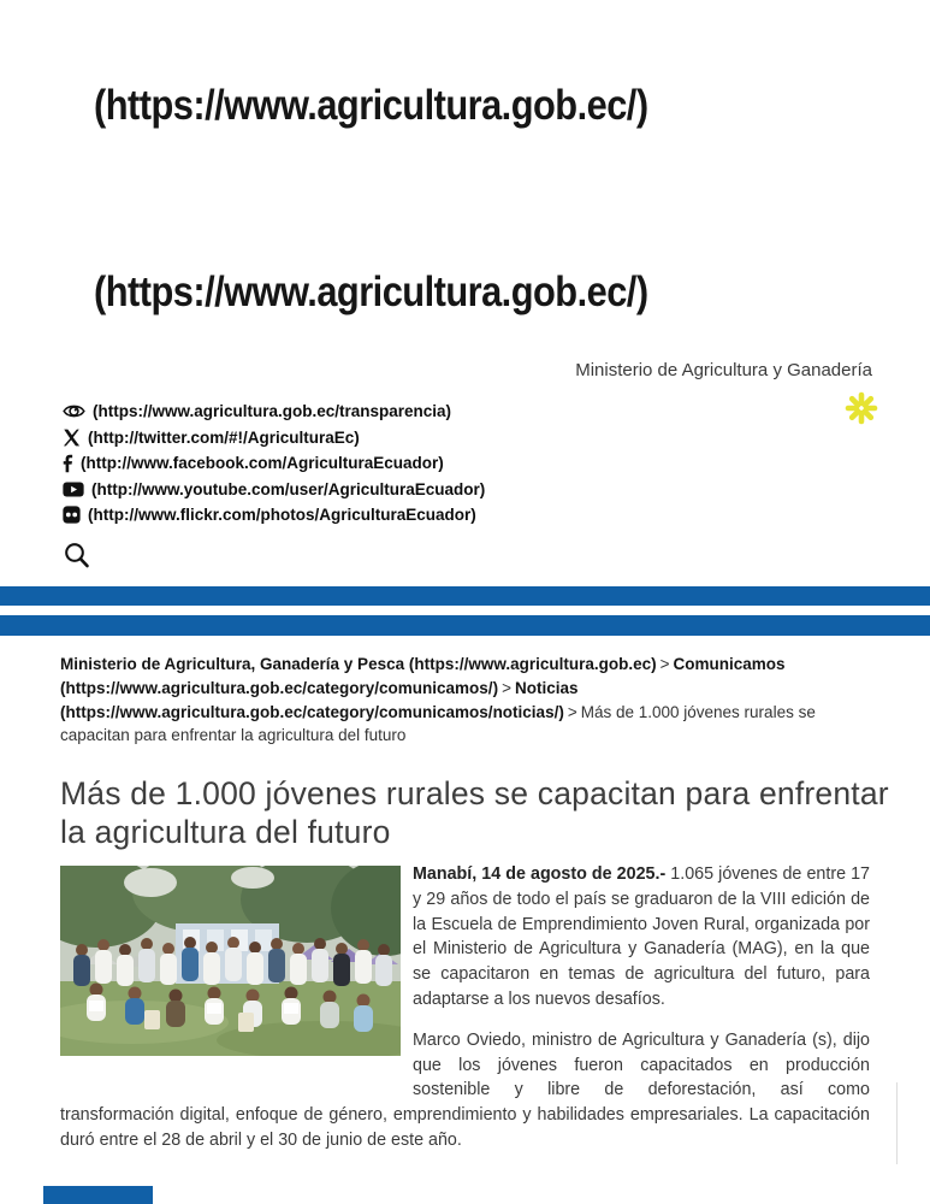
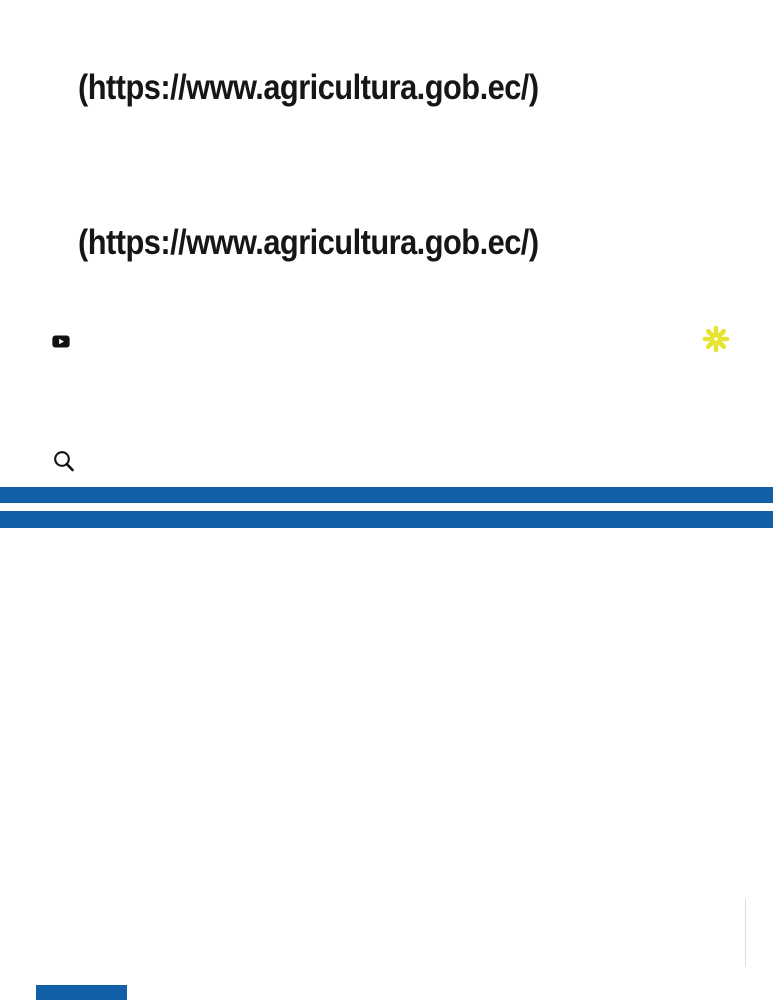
  (https://www.agricultura.gob.ec/)
  (https://www.agricultura.gob.ec/)
- Ministerio de Agricultura y Ganadería
- (https://www.agricultura.gob.ec/transparencia)
- (http://twitter.com/#!/AgriculturaEc)
- (http://www.facebook.com/AgriculturaEcuador)
- (http://www.youtube.com/user/AgriculturaEcuador)
- (http://www.flickr.com/photos/AgriculturaEcuador)
- Ministerio de Agricultura, Ganadería y Pesca (https://www.agricultura.gob.ec) > Comunicamos (https://www.agricultura.gob.ec/category/comunicamos/) > Noticias (https://www.agricultura.gob.ec/category/comunicamos/noticias/) > Más de 1.000 jóvenes rurales se capacitan para enfrentar la agricultura del futuro
- Más de 1.000 jóvenes rurales se capacitan para enfrentar la agricultura del futuro
- Manabí, 14 de agosto de 2025.- 1.065 jóvenes de entre 17 y 29 años de todo el país se graduaron de la VIII edición de la Escuela de Emprendimiento Joven Rural, organizada por el Ministerio de Agricultura y Ganadería (MAG), en la que se capacitaron en temas de agricultura del futuro, para adaptarse a los nuevos desafíos.
- Marco Oviedo, ministro de Agricultura y Ganadería (s), dijo que los jóvenes fueron capacitados en producción sostenible y libre de deforestación, así como transformación digital, enfoque de género, emprendimiento y habilidades empresariales. La capacitación duró entre el 28 de abril y el 30 de junio de este año.
